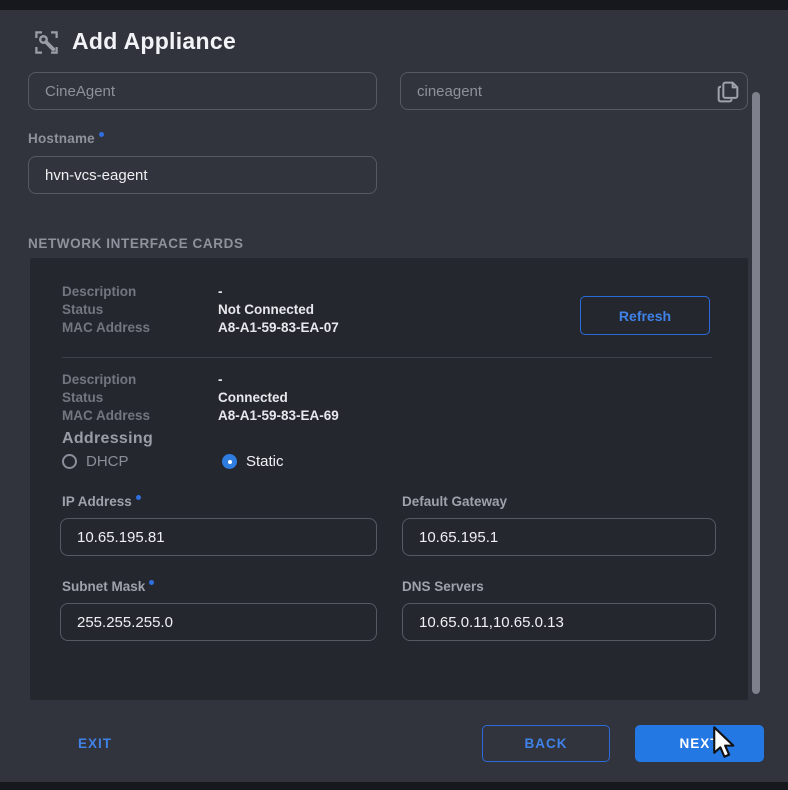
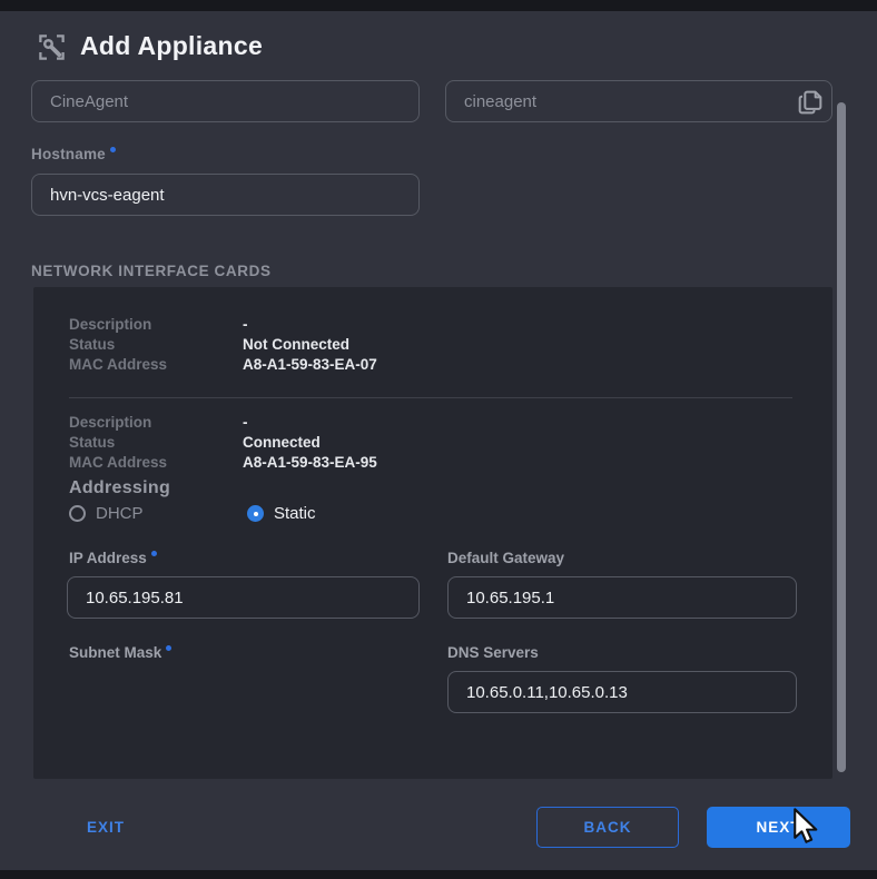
  Add Appliance
  CineAgent
  cineagent
  Hostname
  hvn-vcs-eagent
  NETWORK INTERFACE CARDS
  Description
  -
  Status
  Not Connected
  MAC Address
  A8-A1-59-83-EA-07
- Refresh
  Description
  -
  Status
  Connected
  MAC Address
- A8-A1-59-83-EA-69
+ A8-A1-59-83-EA-95
  Addressing
  DHCP
  Static
  IP Address
  Default Gateway
  10.65.195.81
  10.65.195.1
  Subnet Mask
  DNS Servers
- 255.255.255.0
  10.65.0.11,10.65.0.13
  EXIT
  BACK
  NEX
